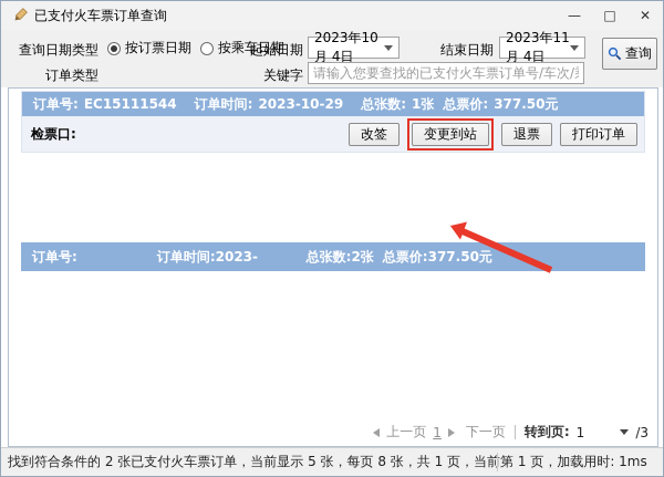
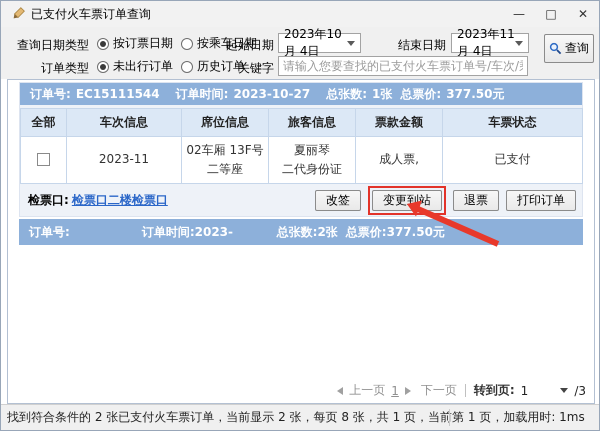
  已支付火车票订单查询
  —
  □
  ✕
  查询日期类型
  按订票日期
  按乘车日期
  订单类型
+ 未出行订单
+ 历史订单
  起始日期
  2023年10月 4日
  结束日期
  2023年11月 4日
  关键字
  请输入您要查找的已支付火车票订单号/车次/
  查询
  订单号:
  EC15111544
  订单时间:
- 2023-10-29
+ 2023-10-27
  总张数:
  1张
  总票价:
  377.50元
+ 全部	车次信息	席位信息	旅客信息	票款金额	车票状态
+ 	2023-11	02车厢 13F号 二等座	夏丽琴 二代身份证	成人票,	已支付
  检票口:
+ 检票口二楼检票口
  改签
  变更到站
  退票
  打印订单
  订单号:
  订单时间:
  2023-
  总张数:
  2张
  总票价:
  377.50元
  上一页
  1
  下一页
  转到页:
  1
  /3
- 找到符合条件的 2 张已支付火车票订单，当前显示 5 张，每页 8 张，共 1 页，当前第 1 页，加载用时: 1ms
+ 找到符合条件的 2 张已支付火车票订单，当前显示 2 张，每页 8 张，共 1 页，当前第 1 页，加载用时: 1ms
